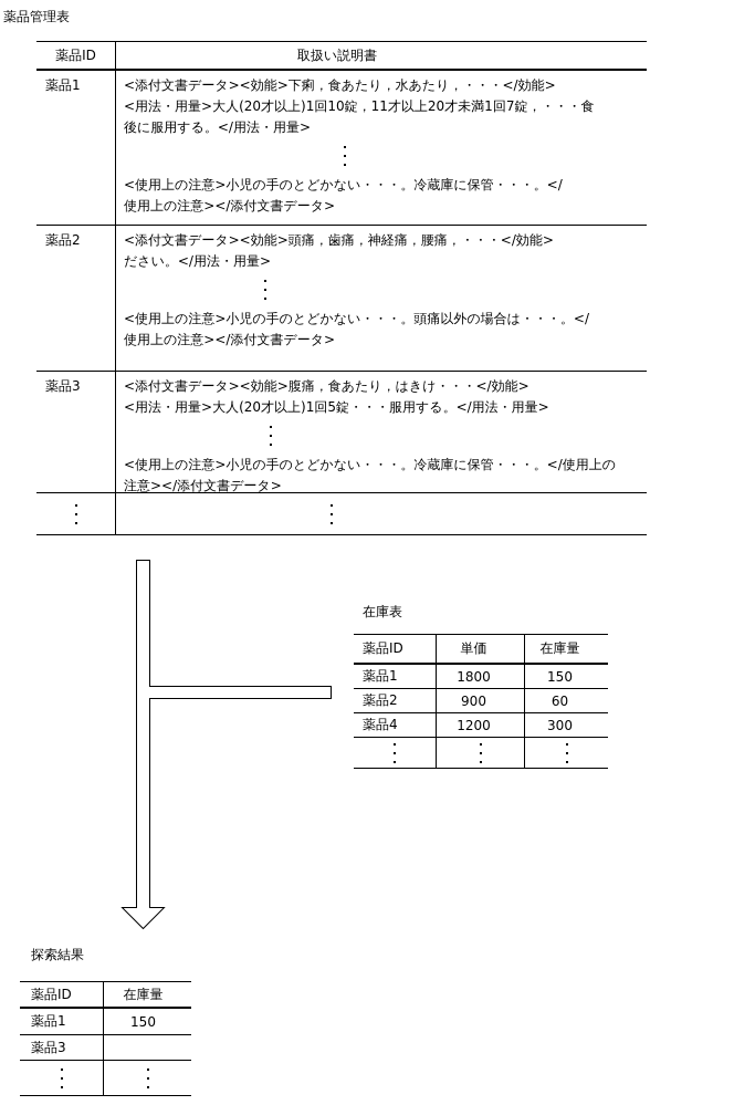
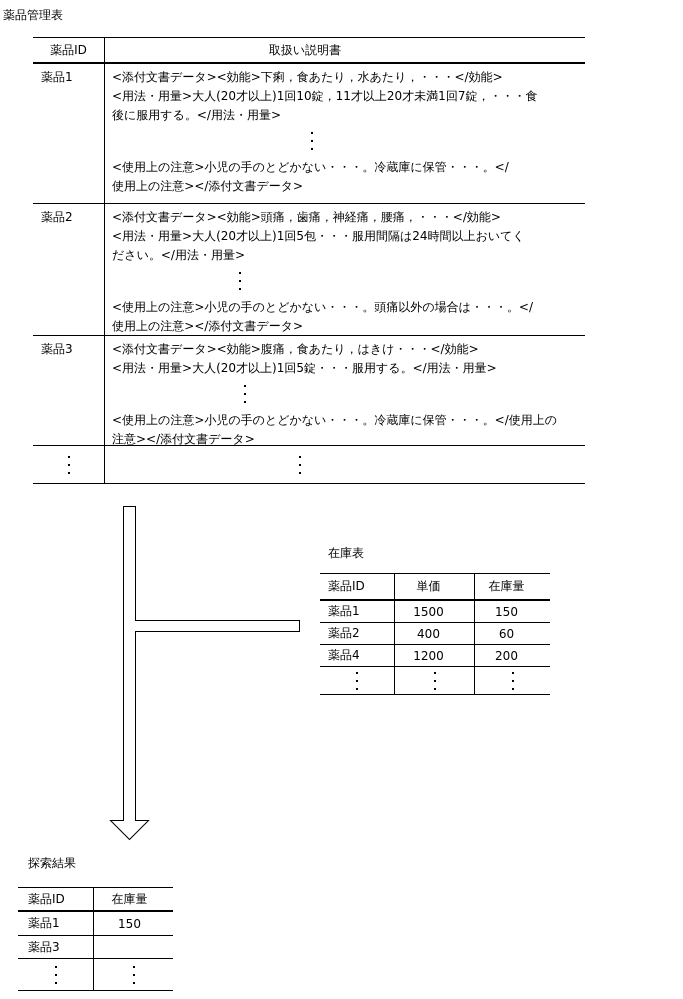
  薬品管理表
  薬品ID
  取扱い説明書
  薬品1
  <添付文書データ><効能>下痢，食あたり，水あたり，・・・</効能>
  <用法・用量>大人(20才以上)1回10錠，11才以上20才未満1回7錠，・・・食
  後に服用する。</用法・用量>
  <使用上の注意>小児の手のとどかない・・・。冷蔵庫に保管・・・。</
  使用上の注意></添付文書データ>
  薬品2
  <添付文書データ><効能>頭痛，歯痛，神経痛，腰痛，・・・</効能>
+ <用法・用量>大人(20才以上)1回5包・・・服用間隔は24時間以上おいてく
  ださい。</用法・用量>
  <使用上の注意>小児の手のとどかない・・・。頭痛以外の場合は・・・。</
  使用上の注意></添付文書データ>
  薬品3
  <添付文書データ><効能>腹痛，食あたり，はきけ・・・</効能>
  <用法・用量>大人(20才以上)1回5錠・・・服用する。</用法・用量>
  <使用上の注意>小児の手のとどかない・・・。冷蔵庫に保管・・・。</使用上の
  注意></添付文書データ>
  在庫表
  薬品ID
  単価
  在庫量
  薬品1
- 1800
+ 1500
  150
  薬品2
- 900
+ 400
  60
  薬品4
  1200
- 300
+ 200
  探索結果
  薬品ID
  在庫量
  薬品1
  150
  薬品3
